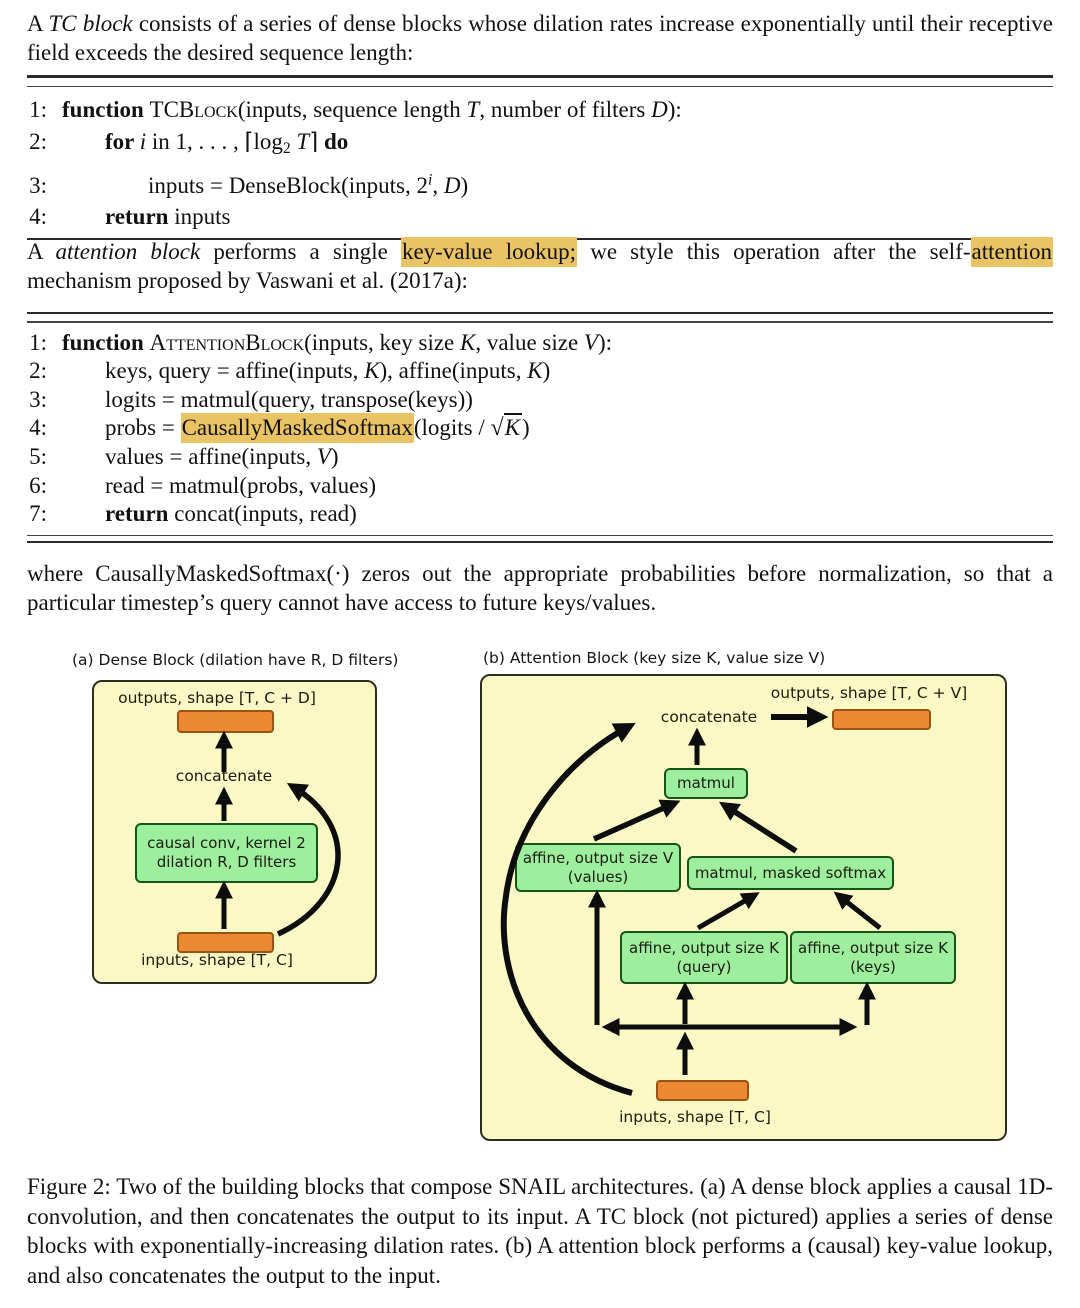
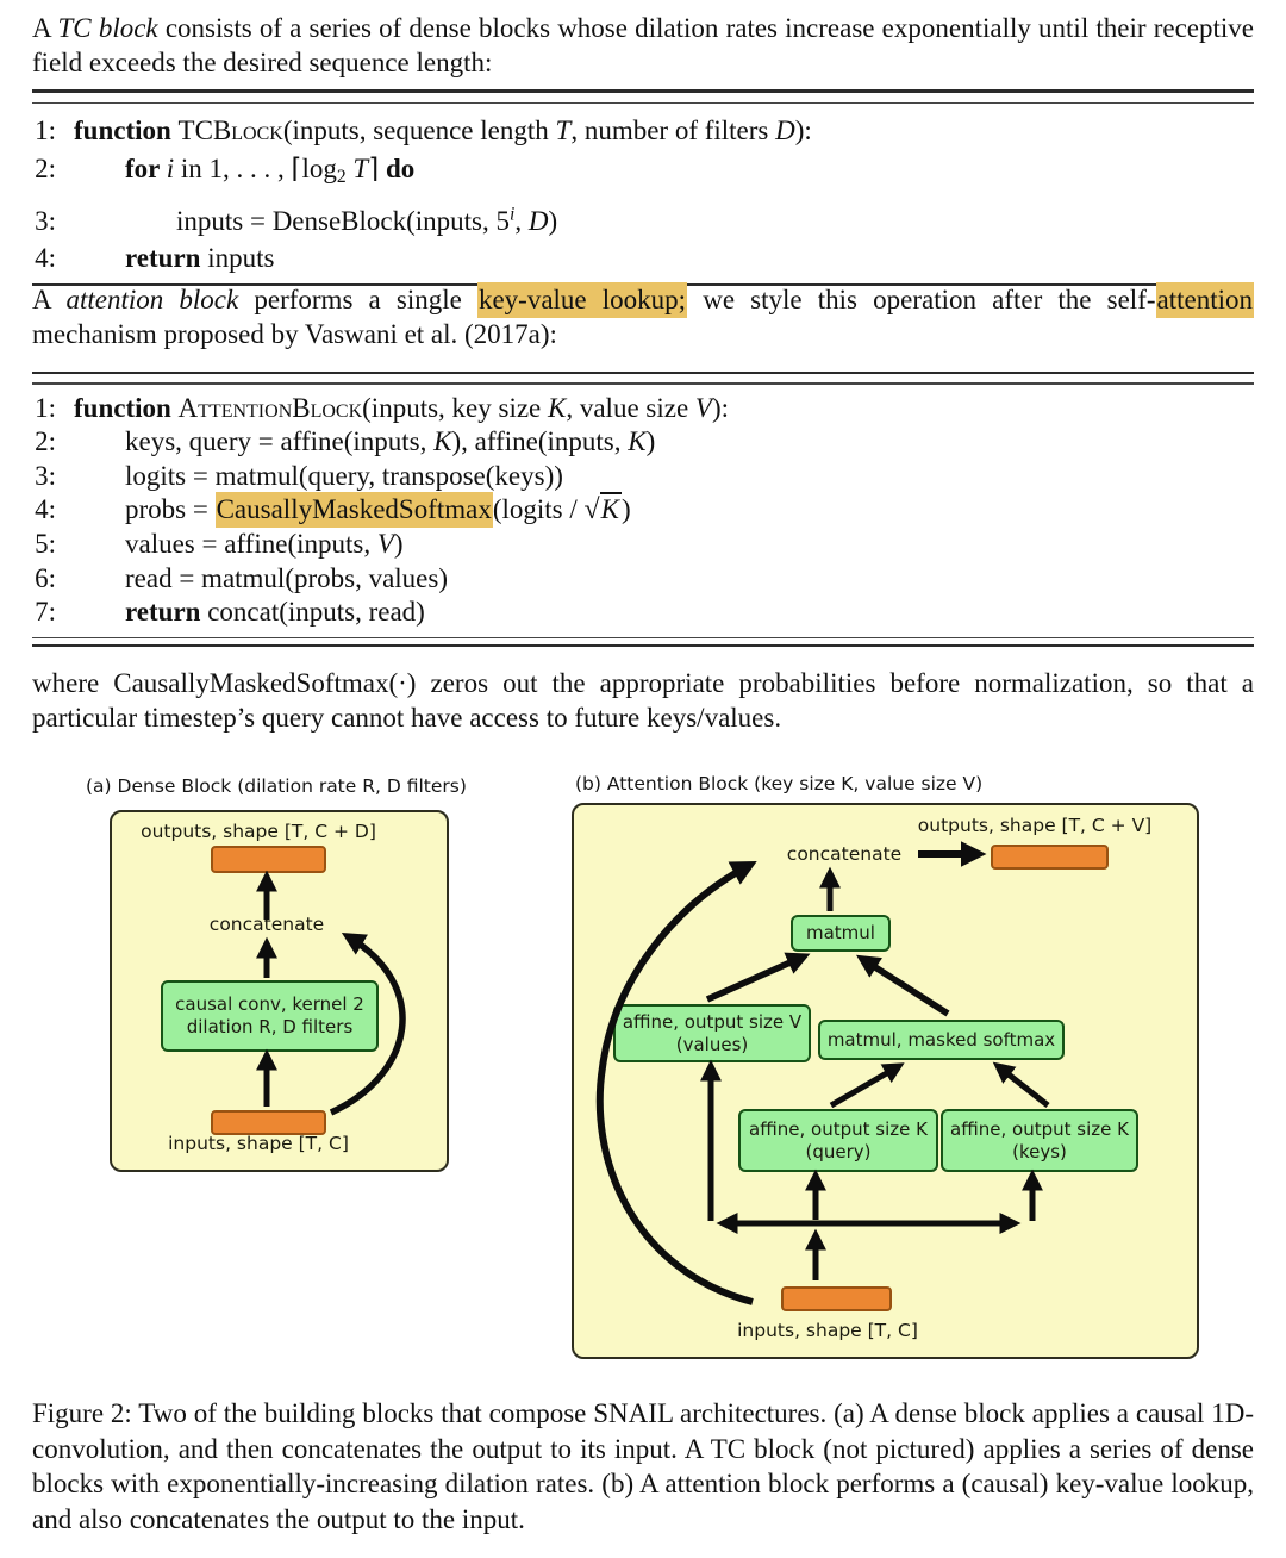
  A TC block consists of a series of dense blocks whose dilation rates increase exponentially until their receptive field exceeds the desired sequence length:
  1: function TCBlock(inputs, sequence length T, number of filters D):
  2: for i in 1, . . . , ⌈log2 T⌉ do
- 3: inputs = DenseBlock(inputs, 2i, D)
+ 3: inputs = DenseBlock(inputs, 5i, D)
  4: return inputs
  A attention block performs a single key-value lookup; we style this operation after the self-attention mechanism proposed by Vaswani et al. (2017a):
  1: function AttentionBlock(inputs, key size K, value size V):
  2: keys, query = affine(inputs, K), affine(inputs, K)
  3: logits = matmul(query, transpose(keys))
  4: probs = CausallyMaskedSoftmax(logits / √K)
  5: values = affine(inputs, V)
  6: read = matmul(probs, values)
  7: return concat(inputs, read)
  where CausallyMaskedSoftmax(·) zeros out the appropriate probabilities before normalization, so that a particular timestep’s query cannot have access to future keys/values.
- (a) Dense Block (dilation have R, D filters)
+ (a) Dense Block (dilation rate R, D filters)
  (b) Attention Block (key size K, value size V)
  outputs, shape [T, C + D]
  concatenate
  causal conv, kernel 2
  dilation R, D filters
  inputs, shape [T, C]
  outputs, shape [T, C + V]
  concatenate
  matmul
  affine, output size V
  (values)
  matmul, masked softmax
  affine, output size K
  (query)
  affine, output size K
  (keys)
  inputs, shape [T, C]
  Figure 2: Two of the building blocks that compose SNAIL architectures. (a) A dense block applies a causal 1D-convolution, and then concatenates the output to its input. A TC block (not pictured) applies a series of dense blocks with exponentially-increasing dilation rates. (b) A attention block performs a (causal) key-value lookup, and also concatenates the output to the input.
